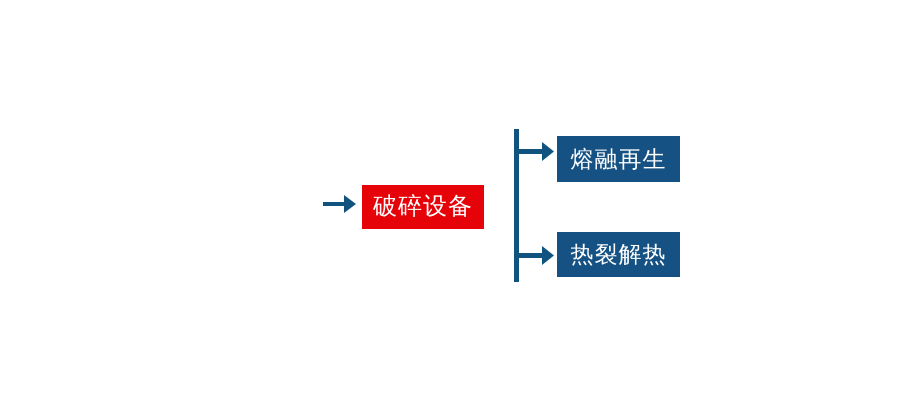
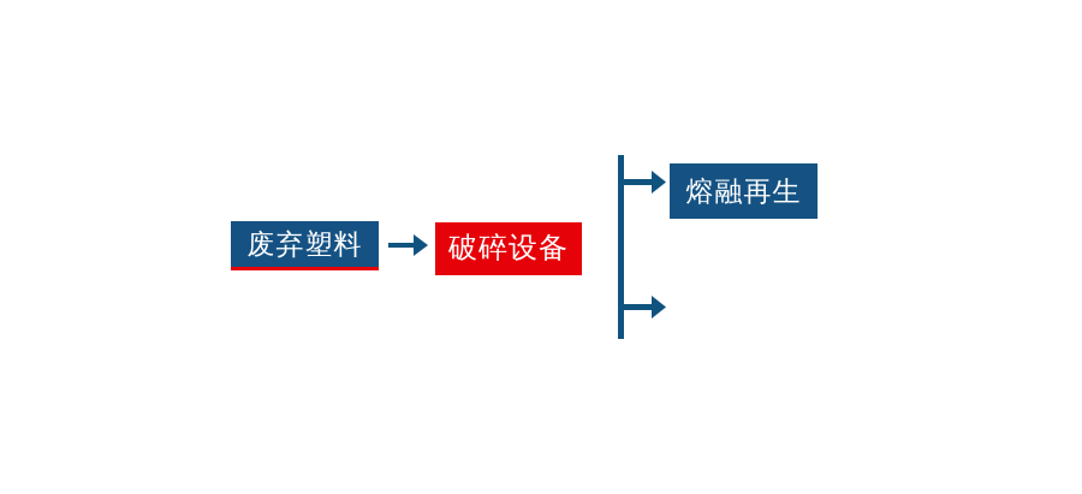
+ 废弃塑料
  破碎设备
  熔融再生
- 热裂解热
